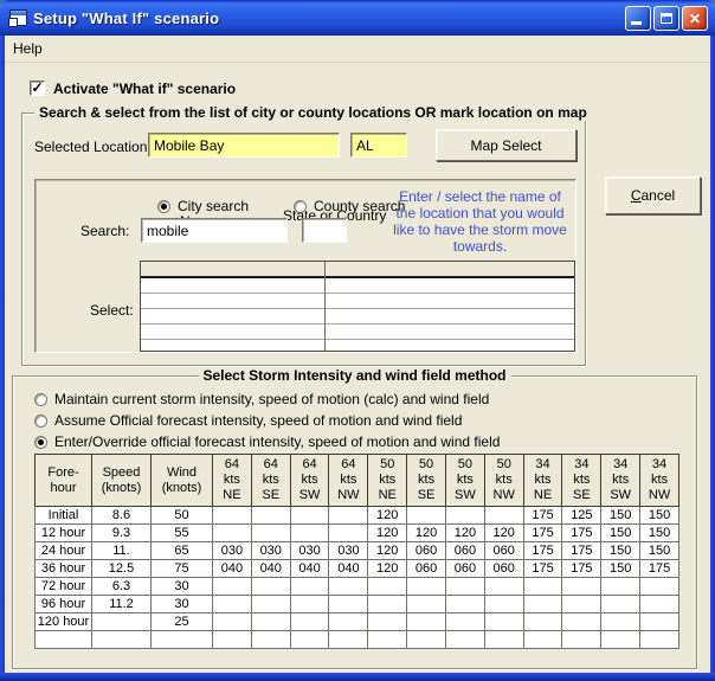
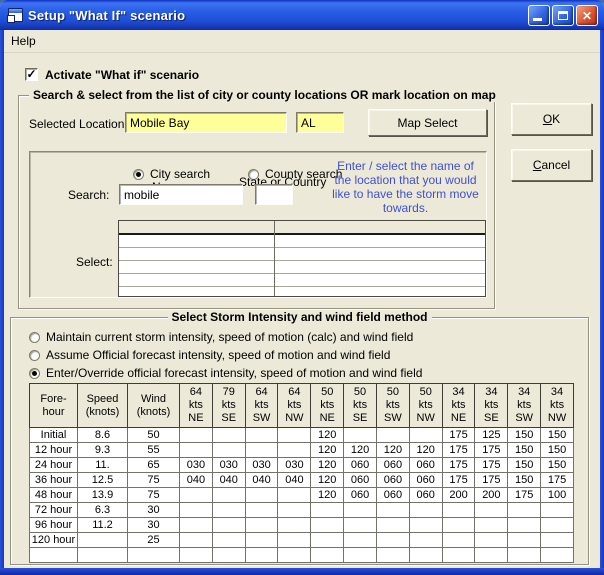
  Setup "What If" scenario
  ✕
  Help
  ✓
  Activate "What if" scenario
  Search & select from the list of city or county locations OR mark location on map
  Selected Location
  Mobile Bay
  AL
  Map Select
  City search
  County search
  State or Country
  Search:
  mobile
  Enter / select the name of the location that you would like to have the storm move towards.
  Select:
+ OK
  Cancel
  Select Storm Intensity and wind field method
  Maintain current storm intensity, speed of motion (calc) and wind field
  Assume Official forecast intensity, speed of motion and wind field
  Enter/Override official forecast intensity, speed of motion and wind field
- Fore- hour	Speed (knots)	Wind (knots)	64 kts NE	64 kts SE	64 kts SW	64 kts NW	50 kts NE	50 kts SE	50 kts SW	50 kts NW	34 kts NE	34 kts SE	34 kts SW	34 kts NW
+ Fore- hour	Speed (knots)	Wind (knots)	64 kts NE	79 kts SE	64 kts SW	64 kts NW	50 kts NE	50 kts SE	50 kts SW	50 kts NW	34 kts NE	34 kts SE	34 kts SW	34 kts NW
  Initial	8.6	50					120				175	125	150	150
  12 hour	9.3	55					120	120	120	120	175	175	150	150
  24 hour	11.	65	030	030	030	030	120	060	060	060	175	175	150	150
  36 hour	12.5	75	040	040	040	040	120	060	060	060	175	175	150	175
+ 48 hour	13.9	75					120	060	060	060	200	200	175	100
  72 hour	6.3	30
  96 hour	11.2	30
  120 hour		25
